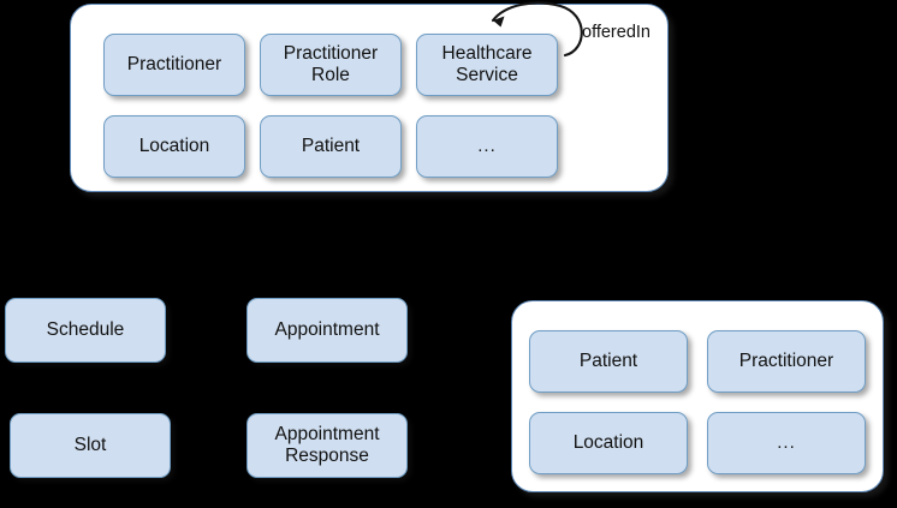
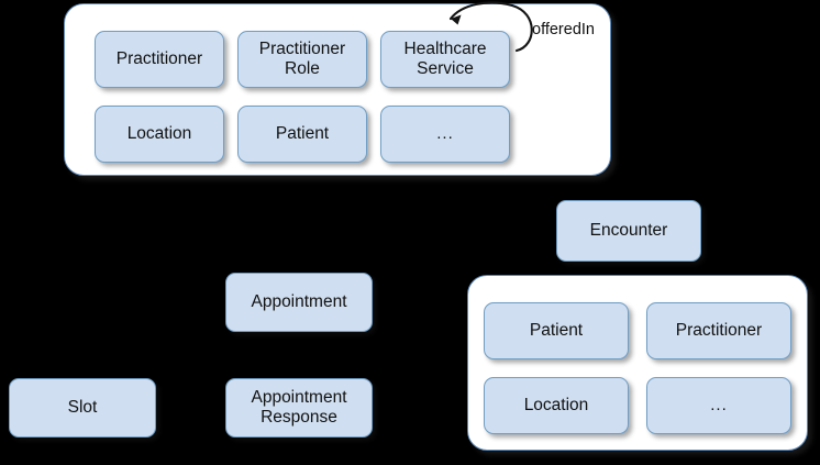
  Practitioner
  Practitioner
  Role
  Healthcare
  Service
  Location
  Patient
  ...
  offeredIn
+ Encounter
  Patient
  Practitioner
  Location
  ...
- Schedule
  Appointment
  Slot
  Appointment
  Response
